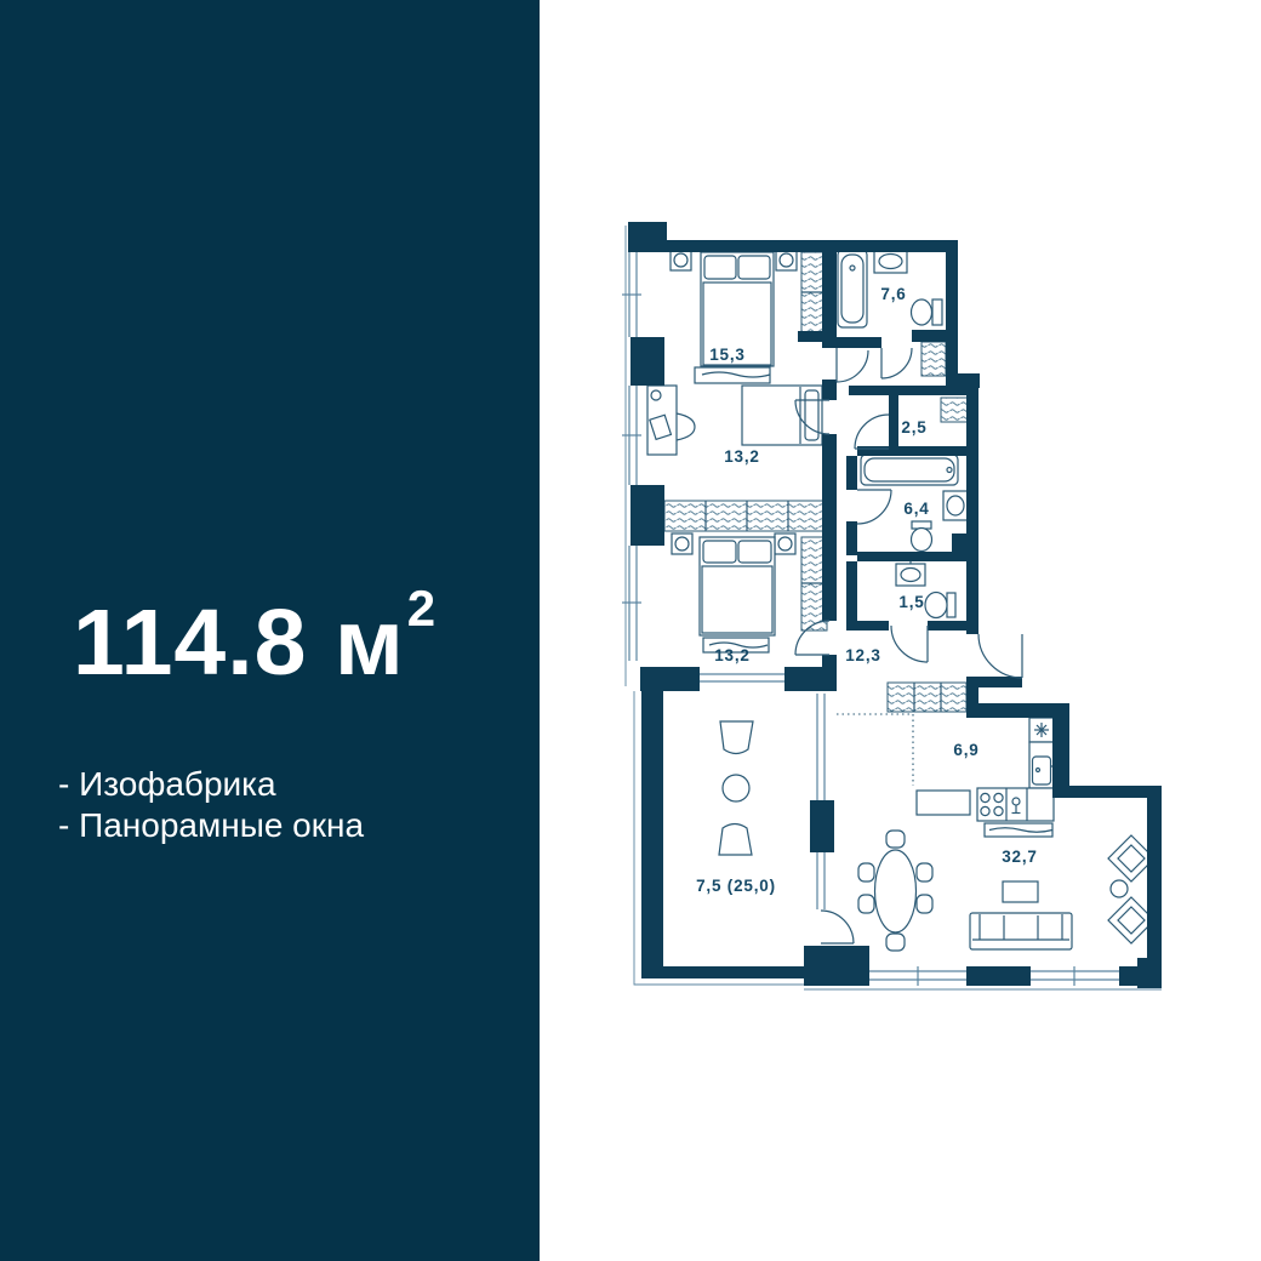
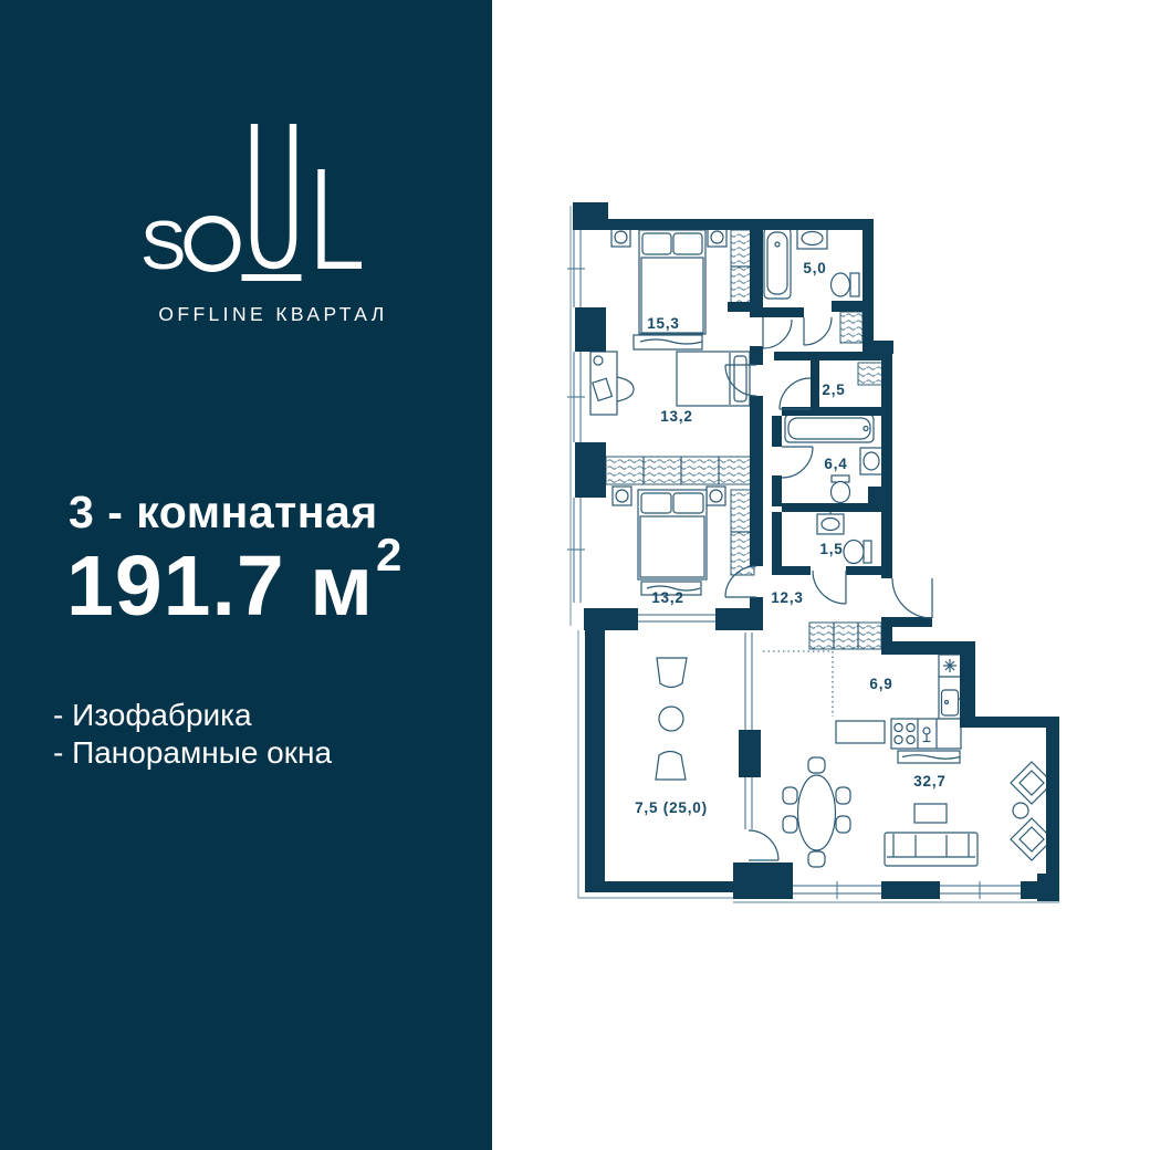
+ S
+ OFFLINE КВАРТАЛ
+ 3 - комнатная
- 114.8 м2
+ 191.7 м2
  - Изофабрика
  - Панорамные окна
  15,3
- 7,6
+ 5,0
  13,2
  2,5
  6,4
  1,5
  13,2
  12,3
  6,9
  7,5 (25,0)
  32,7
